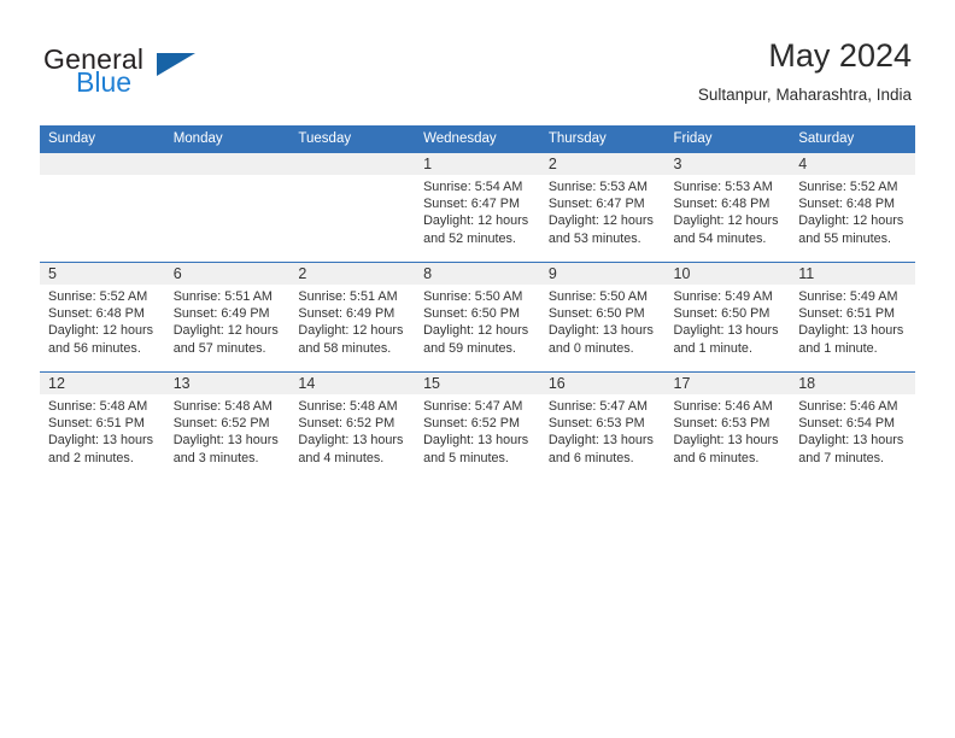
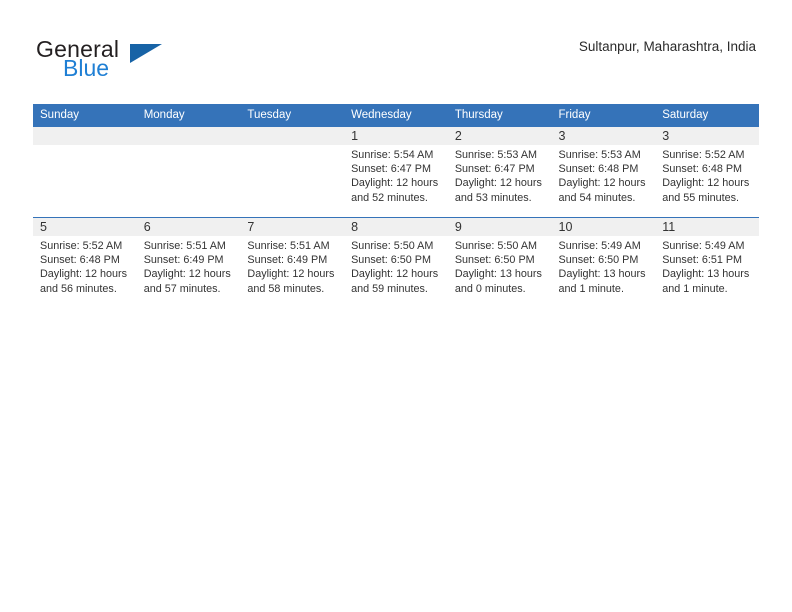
  General
  Blue
- May 2024
  Sultanpur, Maharashtra, India
  Sunday	Monday	Tuesday	Wednesday	Thursday	Friday	Saturday
- 			1Sunrise: 5:54 AMSunset: 6:47 PMDaylight: 12 hoursand 52 minutes.	2Sunrise: 5:53 AMSunset: 6:47 PMDaylight: 12 hoursand 53 minutes.	3Sunrise: 5:53 AMSunset: 6:48 PMDaylight: 12 hoursand 54 minutes.	4Sunrise: 5:52 AMSunset: 6:48 PMDaylight: 12 hoursand 55 minutes.
+ 			1Sunrise: 5:54 AMSunset: 6:47 PMDaylight: 12 hoursand 52 minutes.	2Sunrise: 5:53 AMSunset: 6:47 PMDaylight: 12 hoursand 53 minutes.	3Sunrise: 5:53 AMSunset: 6:48 PMDaylight: 12 hoursand 54 minutes.	3Sunrise: 5:52 AMSunset: 6:48 PMDaylight: 12 hoursand 55 minutes.
- 5Sunrise: 5:52 AMSunset: 6:48 PMDaylight: 12 hoursand 56 minutes.	6Sunrise: 5:51 AMSunset: 6:49 PMDaylight: 12 hoursand 57 minutes.	2Sunrise: 5:51 AMSunset: 6:49 PMDaylight: 12 hoursand 58 minutes.	8Sunrise: 5:50 AMSunset: 6:50 PMDaylight: 12 hoursand 59 minutes.	9Sunrise: 5:50 AMSunset: 6:50 PMDaylight: 13 hoursand 0 minutes.	10Sunrise: 5:49 AMSunset: 6:50 PMDaylight: 13 hoursand 1 minute.	11Sunrise: 5:49 AMSunset: 6:51 PMDaylight: 13 hoursand 1 minute.
+ 5Sunrise: 5:52 AMSunset: 6:48 PMDaylight: 12 hoursand 56 minutes.	6Sunrise: 5:51 AMSunset: 6:49 PMDaylight: 12 hoursand 57 minutes.	7Sunrise: 5:51 AMSunset: 6:49 PMDaylight: 12 hoursand 58 minutes.	8Sunrise: 5:50 AMSunset: 6:50 PMDaylight: 12 hoursand 59 minutes.	9Sunrise: 5:50 AMSunset: 6:50 PMDaylight: 13 hoursand 0 minutes.	10Sunrise: 5:49 AMSunset: 6:50 PMDaylight: 13 hoursand 1 minute.	11Sunrise: 5:49 AMSunset: 6:51 PMDaylight: 13 hoursand 1 minute.
- 12Sunrise: 5:48 AMSunset: 6:51 PMDaylight: 13 hoursand 2 minutes.	13Sunrise: 5:48 AMSunset: 6:52 PMDaylight: 13 hoursand 3 minutes.	14Sunrise: 5:48 AMSunset: 6:52 PMDaylight: 13 hoursand 4 minutes.	15Sunrise: 5:47 AMSunset: 6:52 PMDaylight: 13 hoursand 5 minutes.	16Sunrise: 5:47 AMSunset: 6:53 PMDaylight: 13 hoursand 6 minutes.	17Sunrise: 5:46 AMSunset: 6:53 PMDaylight: 13 hoursand 6 minutes.	18Sunrise: 5:46 AMSunset: 6:54 PMDaylight: 13 hoursand 7 minutes.
